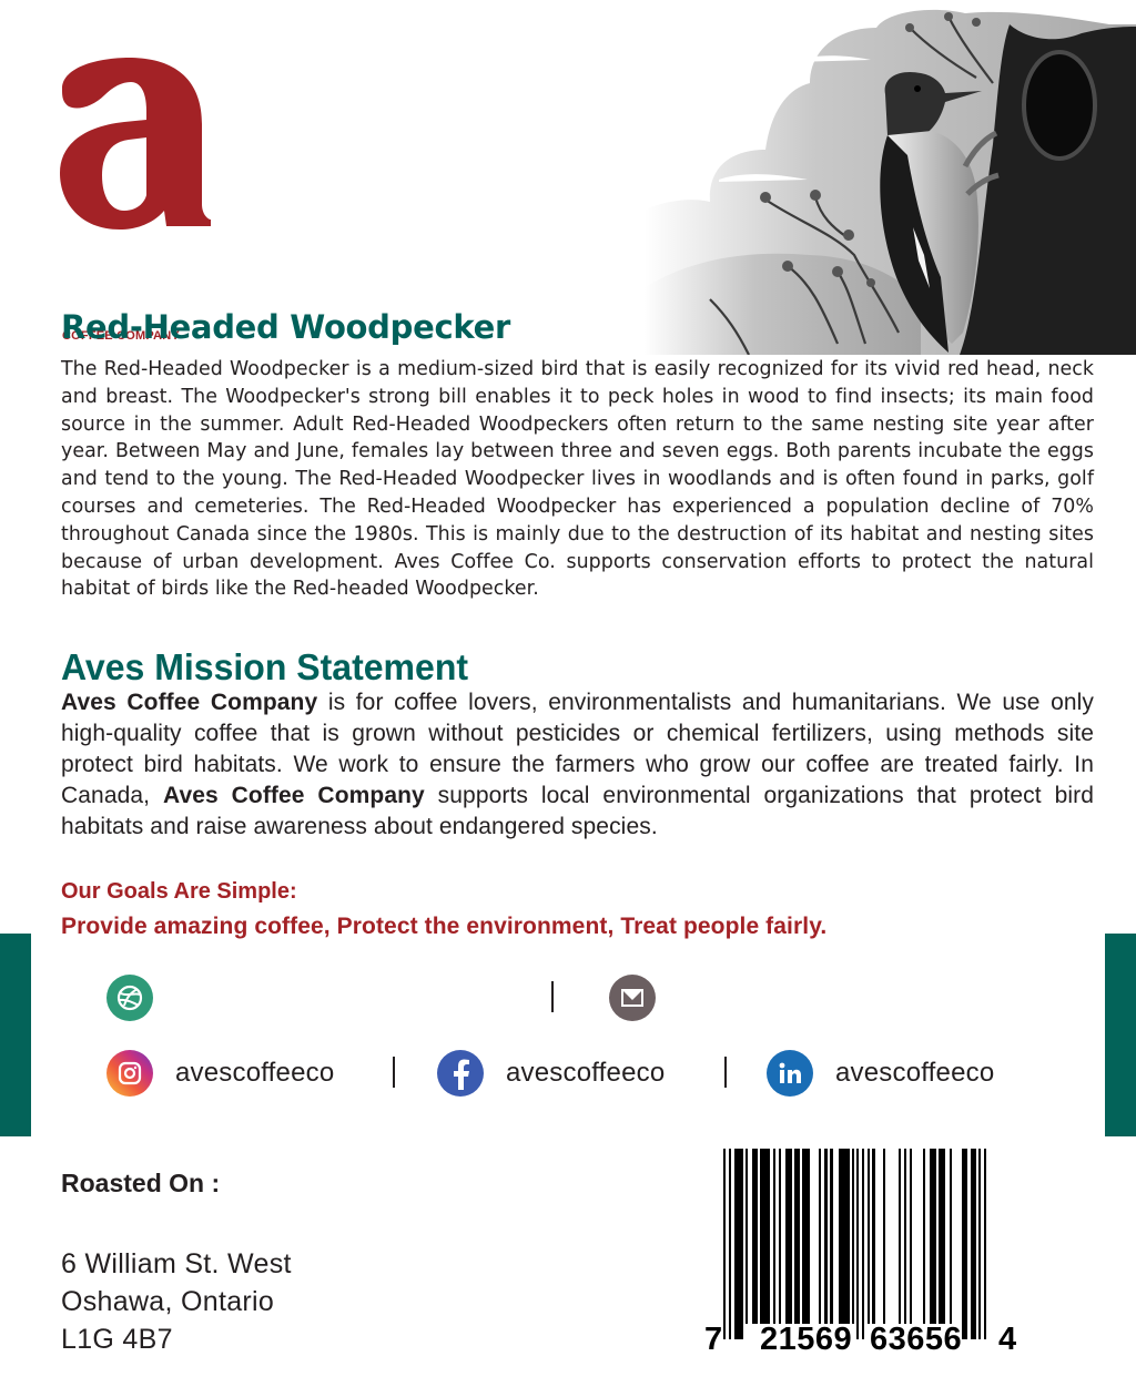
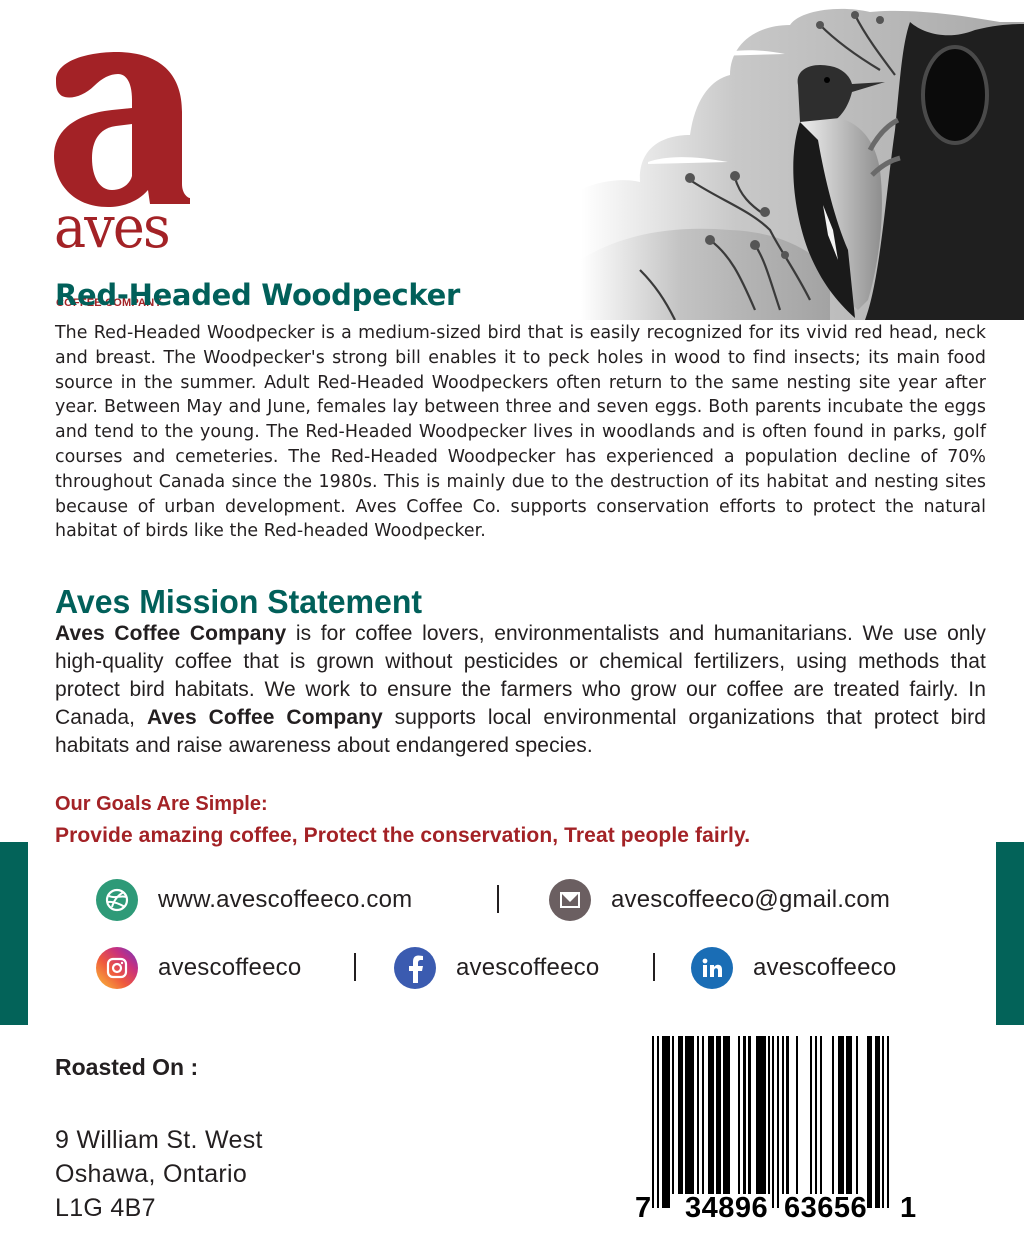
+ aves
  COFFEE COMPANY
  Red-Headed Woodpecker
  The Red-Headed Woodpecker is a medium-sized bird that is easily recognized for its vivid red head, neck and breast. The Woodpecker's strong bill enables it to peck holes in wood to find insects; its main food source in the summer. Adult Red-Headed Woodpeckers often return to the same nesting site year after year. Between May and June, females lay between three and seven eggs. Both parents incubate the eggs and tend to the young. The Red-Headed Woodpecker lives in woodlands and is often found in parks, golf courses and cemeteries. The Red-Headed Woodpecker has experienced a population decline of 70% throughout Canada since the 1980s. This is mainly due to the destruction of its habitat and nesting sites because of urban development. Aves Coffee Co. supports conservation efforts to protect the natural habitat of birds like the Red-headed Woodpecker.
  Aves Mission Statement
- Aves Coffee Company is for coffee lovers, environmentalists and humanitarians. We use only high-quality coffee that is grown without pesticides or chemical fertilizers, using methods site protect bird habitats. We work to ensure the farmers who grow our coffee are treated fairly. In Canada, Aves Coffee Company supports local environmental organizations that protect bird habitats and raise awareness about endangered species.
+ Aves Coffee Company is for coffee lovers, environmentalists and humanitarians. We use only high-quality coffee that is grown without pesticides or chemical fertilizers, using methods that protect bird habitats. We work to ensure the farmers who grow our coffee are treated fairly. In Canada, Aves Coffee Company supports local environmental organizations that protect bird habitats and raise awareness about endangered species.
  Our Goals Are Simple:
- Provide amazing coffee, Protect the environment, Treat people fairly.
+ Provide amazing coffee, Protect the conservation, Treat people fairly.
+ www.avescoffeeco.com
+ avescoffeeco@gmail.com
  avescoffeeco
  avescoffeeco
  avescoffeeco
  Roasted On :
- 6 William St. West
+ 9 William St. West
  Oshawa, Ontario
  L1G 4B7
  7
- 21569
+ 34896
  63656
- 4
+ 1
